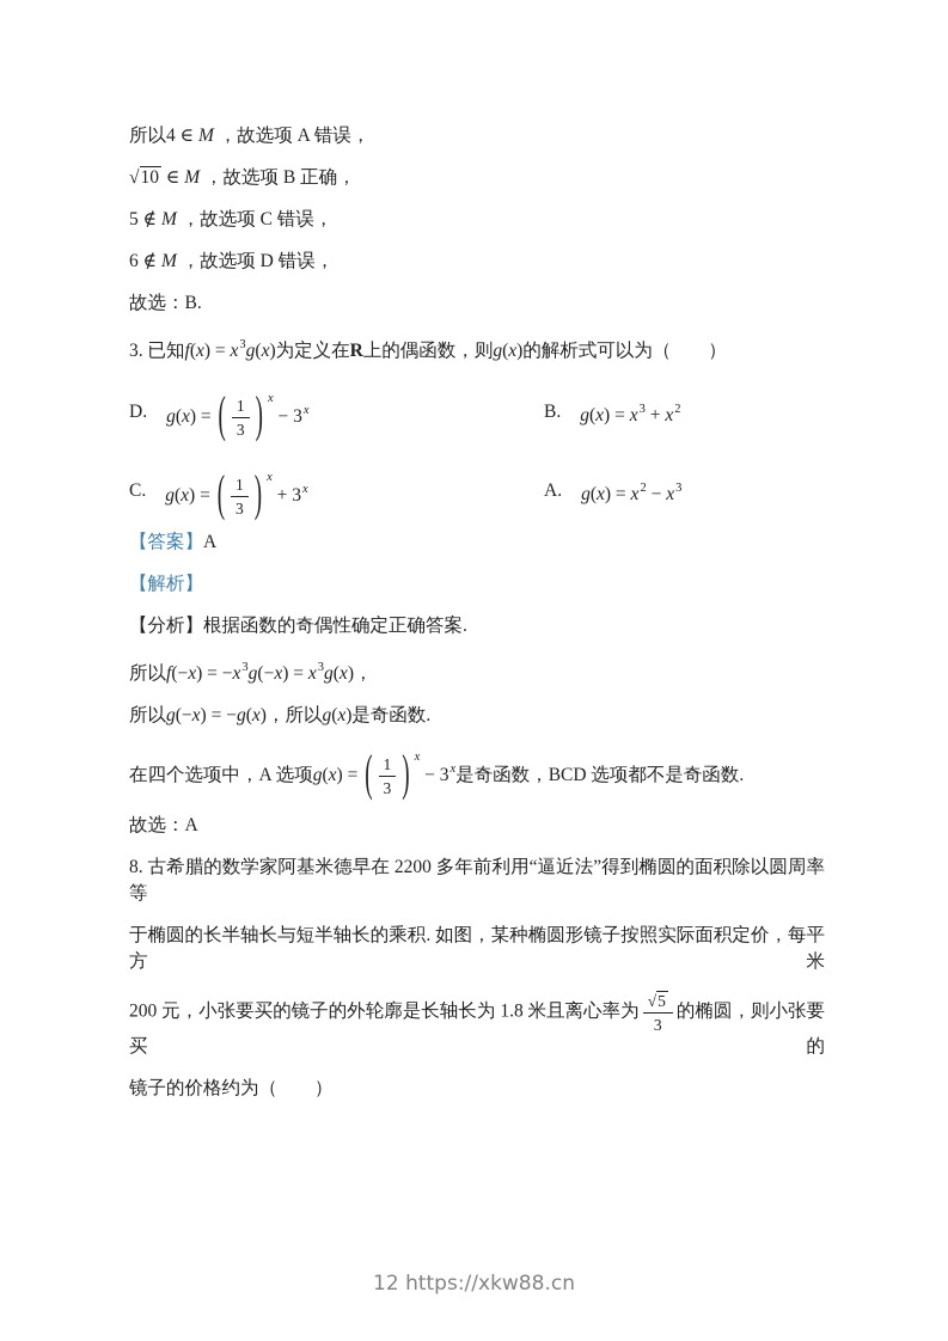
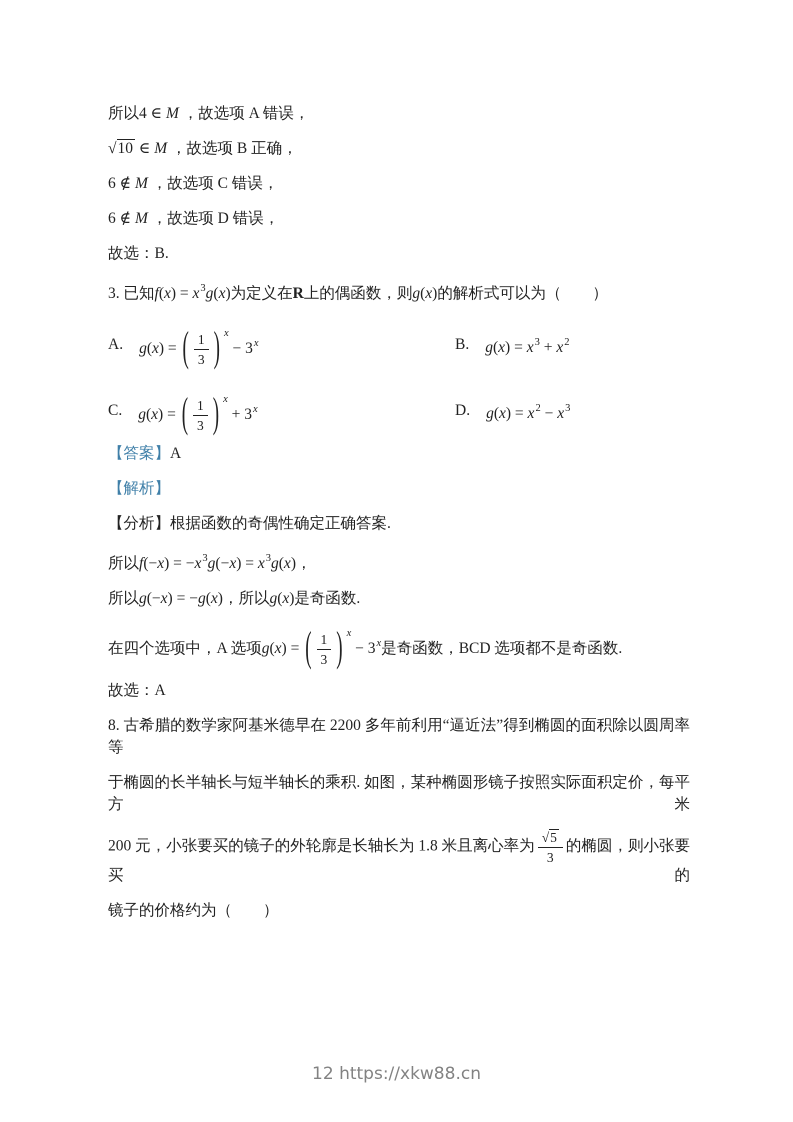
  所以4 ∈ M ，故选项 A 错误，
  √10 ∈ M ，故选项 B 正确，
- 5 ∉ M ，故选项 C 错误，
+ 6 ∉ M ，故选项 C 错误，
  6 ∉ M ，故选项 D 错误，
  故选：B.
  3. 已知f(x) = x3g(x)为定义在R上的偶函数，则g(x)的解析式可以为（ ）
- D.
+ A.
  g(x) = (
  1
  3
  ) x − 3x
  B.
  g(x) = x3 + x2
  C.
  g(x) = (
  1
  3
  ) x + 3x
- A.
+ D.
  g(x) = x2 − x3
  【答案】A
  【解析】
  【分析】根据函数的奇偶性确定正确答案.
  所以f(−x) = −x3g(−x) = x3g(x)，
  所以g(−x) = −g(x)，所以g(x)是奇函数.
  在四个选项中，A 选项g(x) = (
  1
  3
  ) x − 3x是奇函数，BCD 选项都不是奇函数.
  故选：A
  8. 古希腊的数学家阿基米德早在 2200 多年前利用“逼近法”得到椭圆的面积除以圆周率等
  于椭圆的长半轴长与短半轴长的乘积. 如图，某种椭圆形镜子按照实际面积定价，每平方米
  200 元，小张要买的镜子的外轮廓是长轴长为 1.8 米且离心率为
  √5
  3
  的椭圆，则小张要买的
  镜子的价格约为（ ）
  12 https://xkw88.cn
